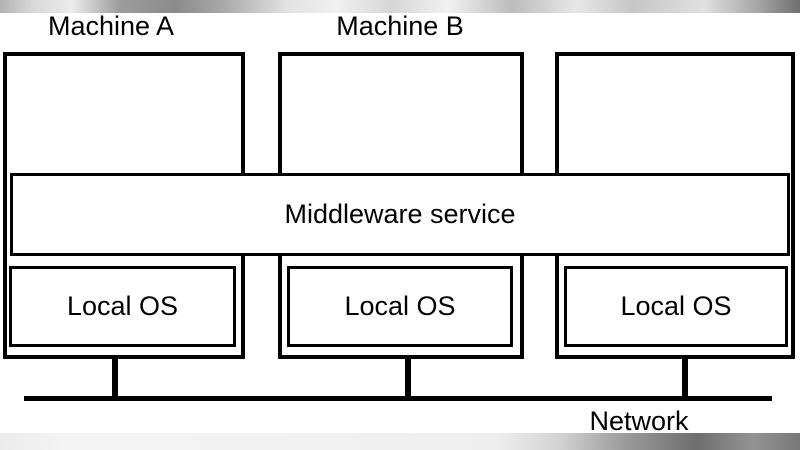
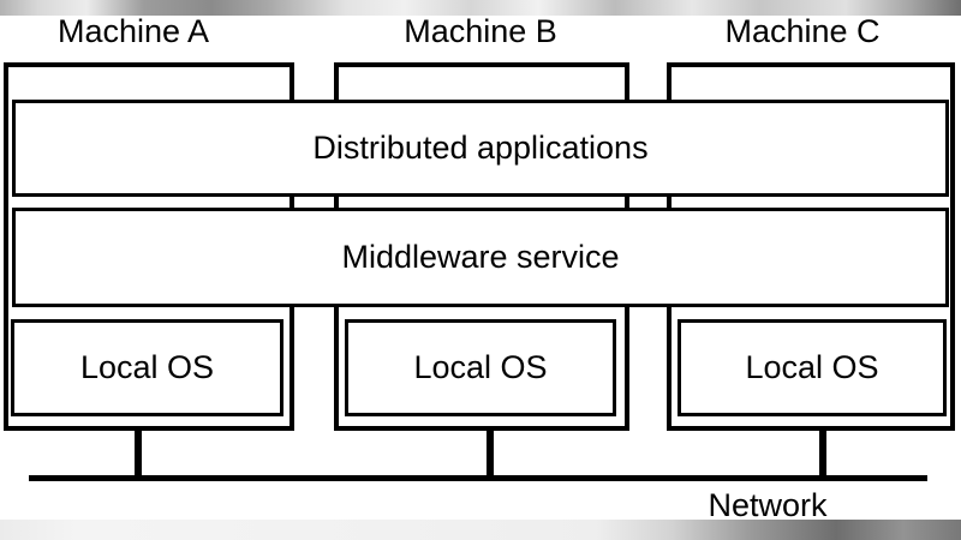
  Machine A
  Machine B
+ Machine C
+ Distributed applications
  Middleware service
  Local OS
  Local OS
  Local OS
  Network
